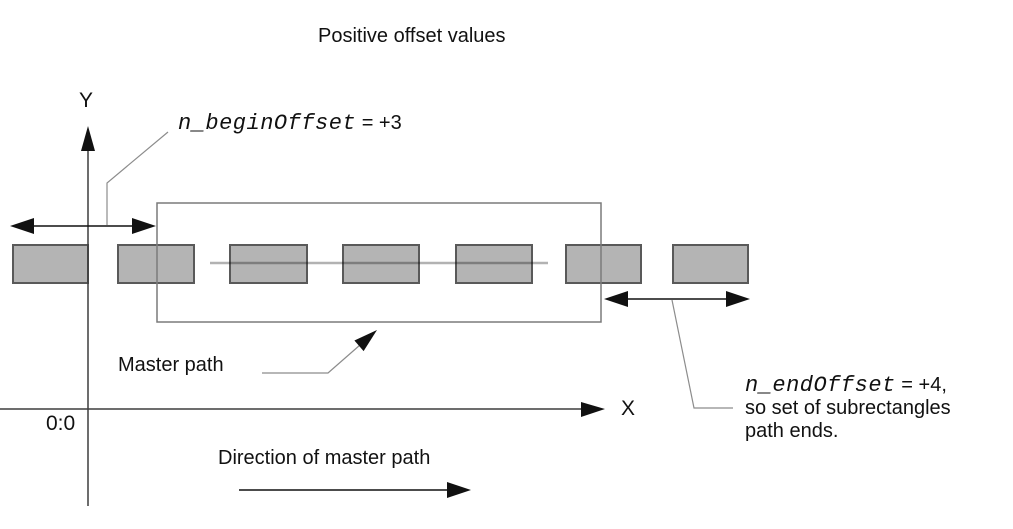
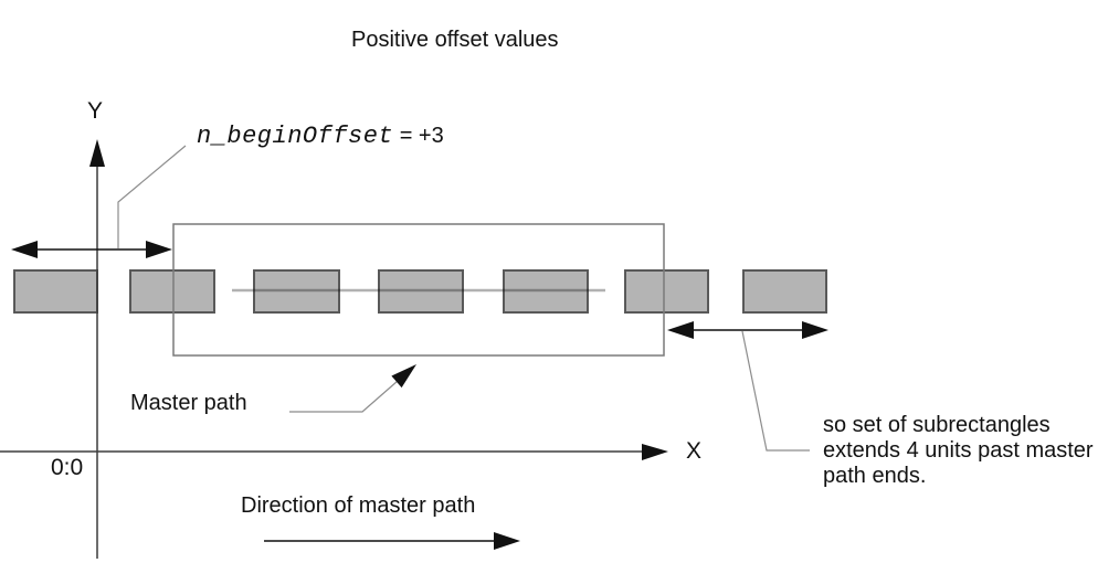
  Positive offset values
  Y
  X
  0:0
  n_beginOffset = +3
  Master path
  Direction of master path
- n_endOffset = +4,
  so set of subrectangles
+ extends 4 units past master
  path ends.
